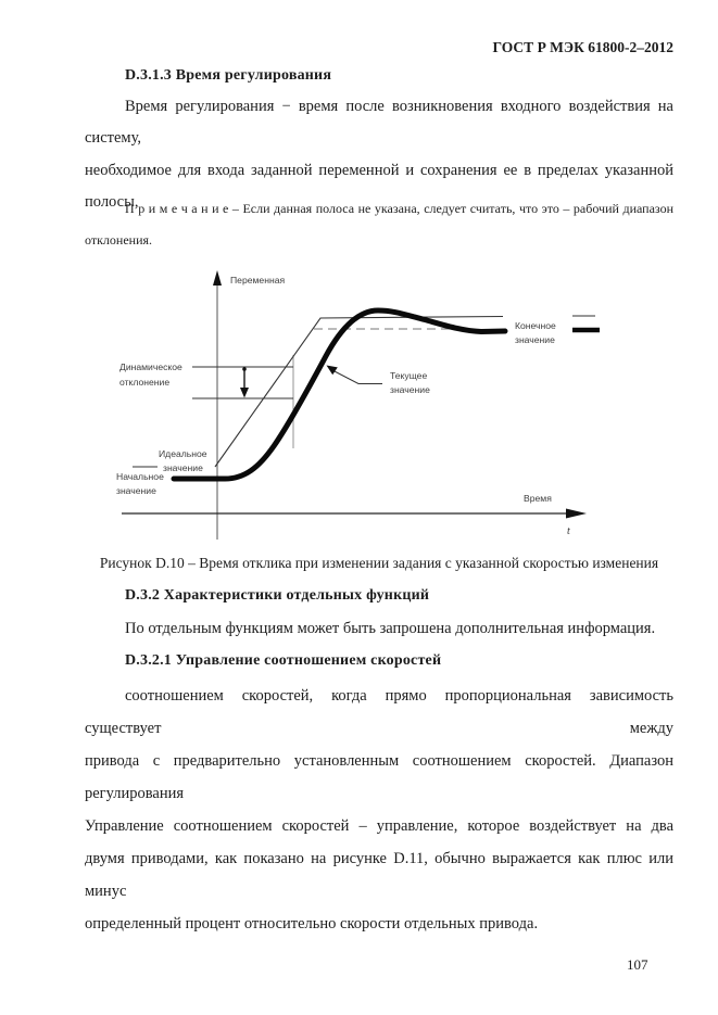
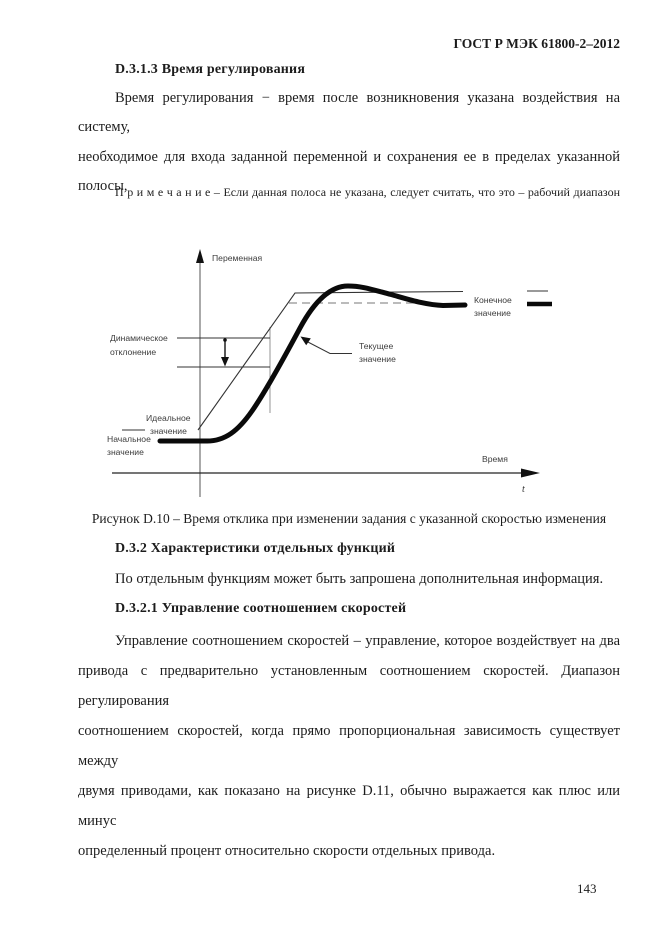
  ГОСТ Р МЭК 61800-2–2012
  D.3.1.3 Время регулирования
- Время регулирования − время после возникновения входного воздействия на систему,
+ Время регулирования − время после возникновения указана воздействия на систему,
  необходимое для входа заданной переменной и сохранения ее в пределах указанной полосы,
  П р и м е ч а н и е – Если данная полоса не указана, следует считать, что это – рабочий диапазон
- отклонения.
  Переменная
  Время
  t
  Динамическое
  отклонение
  Конечное
  значение
  Текущее
  значение
  Идеальное
  значение
  Начальное
  значение
  Рисунок D.10 – Время отклика при изменении задания с указанной скоростью изменения
  D.3.2 Характеристики отдельных функций
  По отдельным функциям может быть запрошена дополнительная информация.
  D.3.2.1 Управление соотношением скоростей
- соотношением скоростей, когда прямо пропорциональная зависимость существует между
+ Управление соотношением скоростей – управление, которое воздействует на два
  привода с предварительно установленным соотношением скоростей. Диапазон регулирования
- Управление соотношением скоростей – управление, которое воздействует на два
+ соотношением скоростей, когда прямо пропорциональная зависимость существует между
  двумя приводами, как показано на рисунке D.11, обычно выражается как плюс или минус
  определенный процент относительно скорости отдельных привода.
- 107
+ 143
